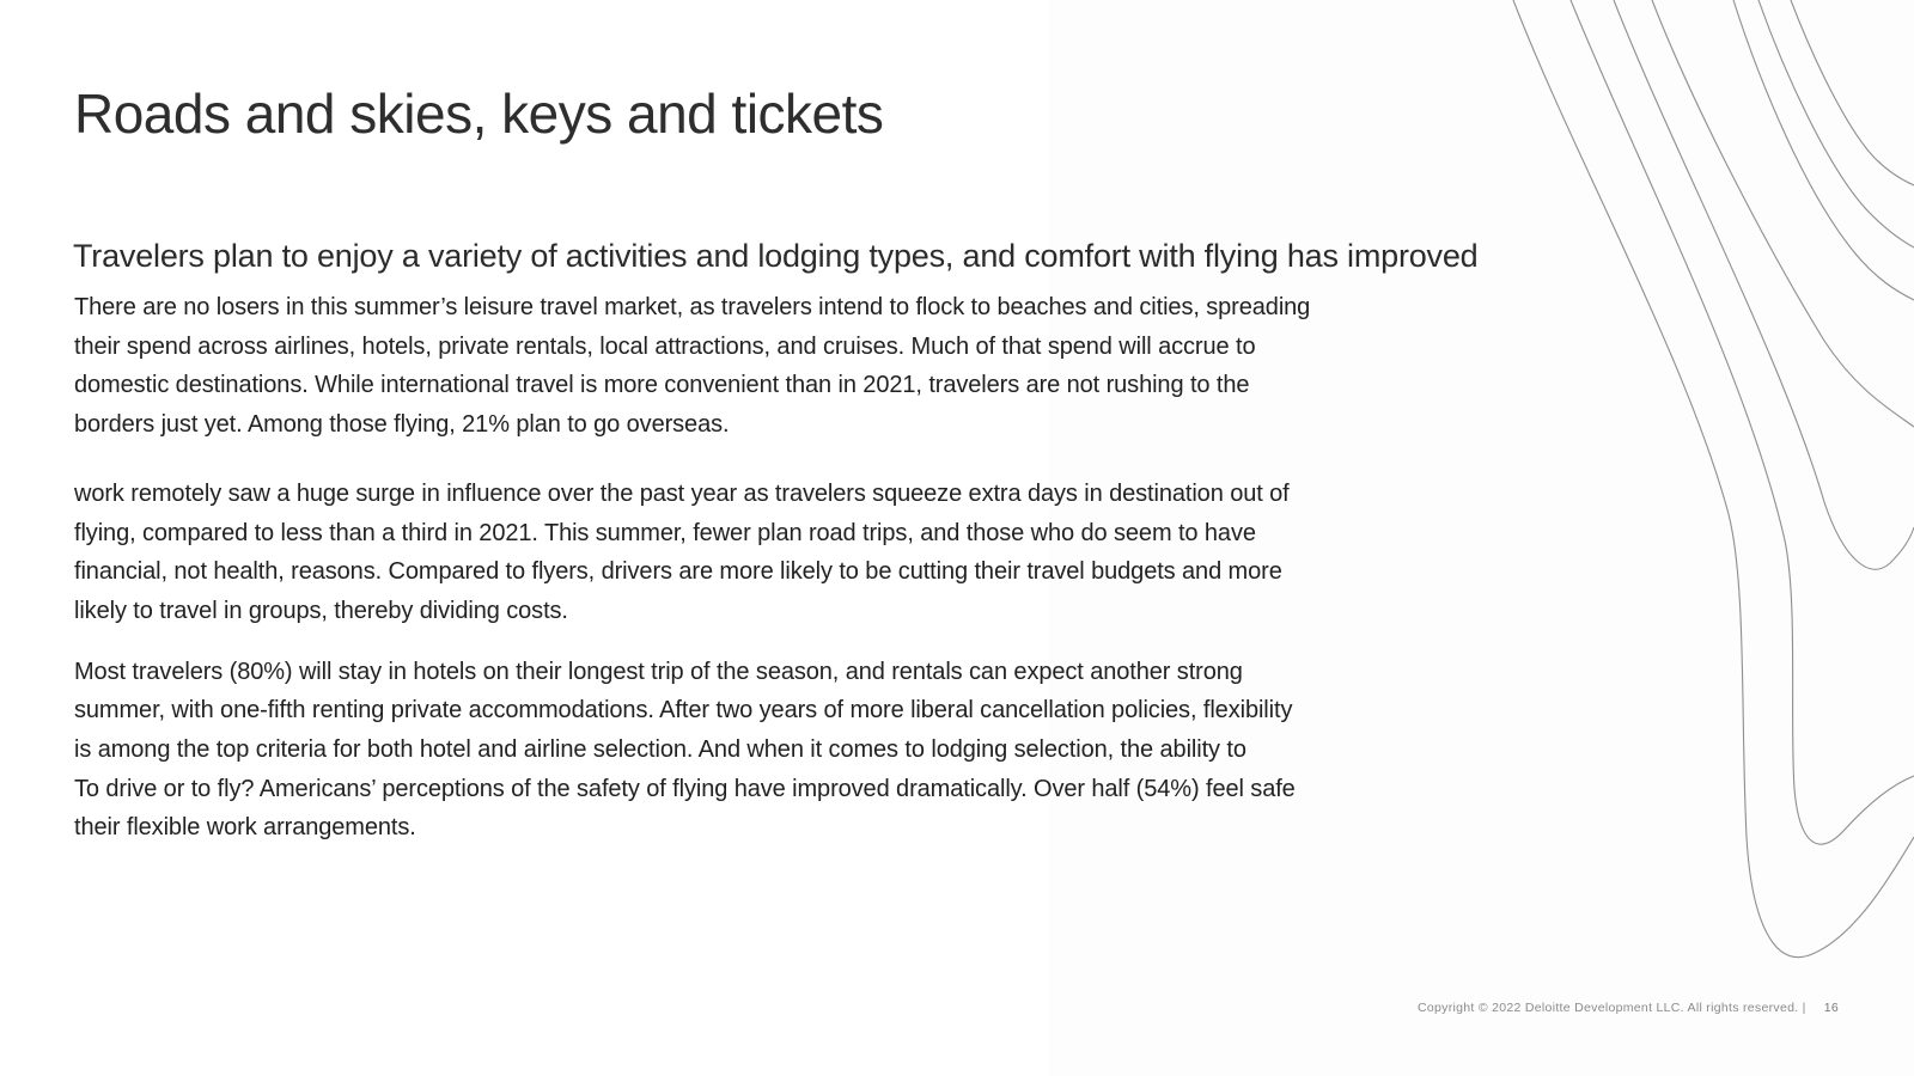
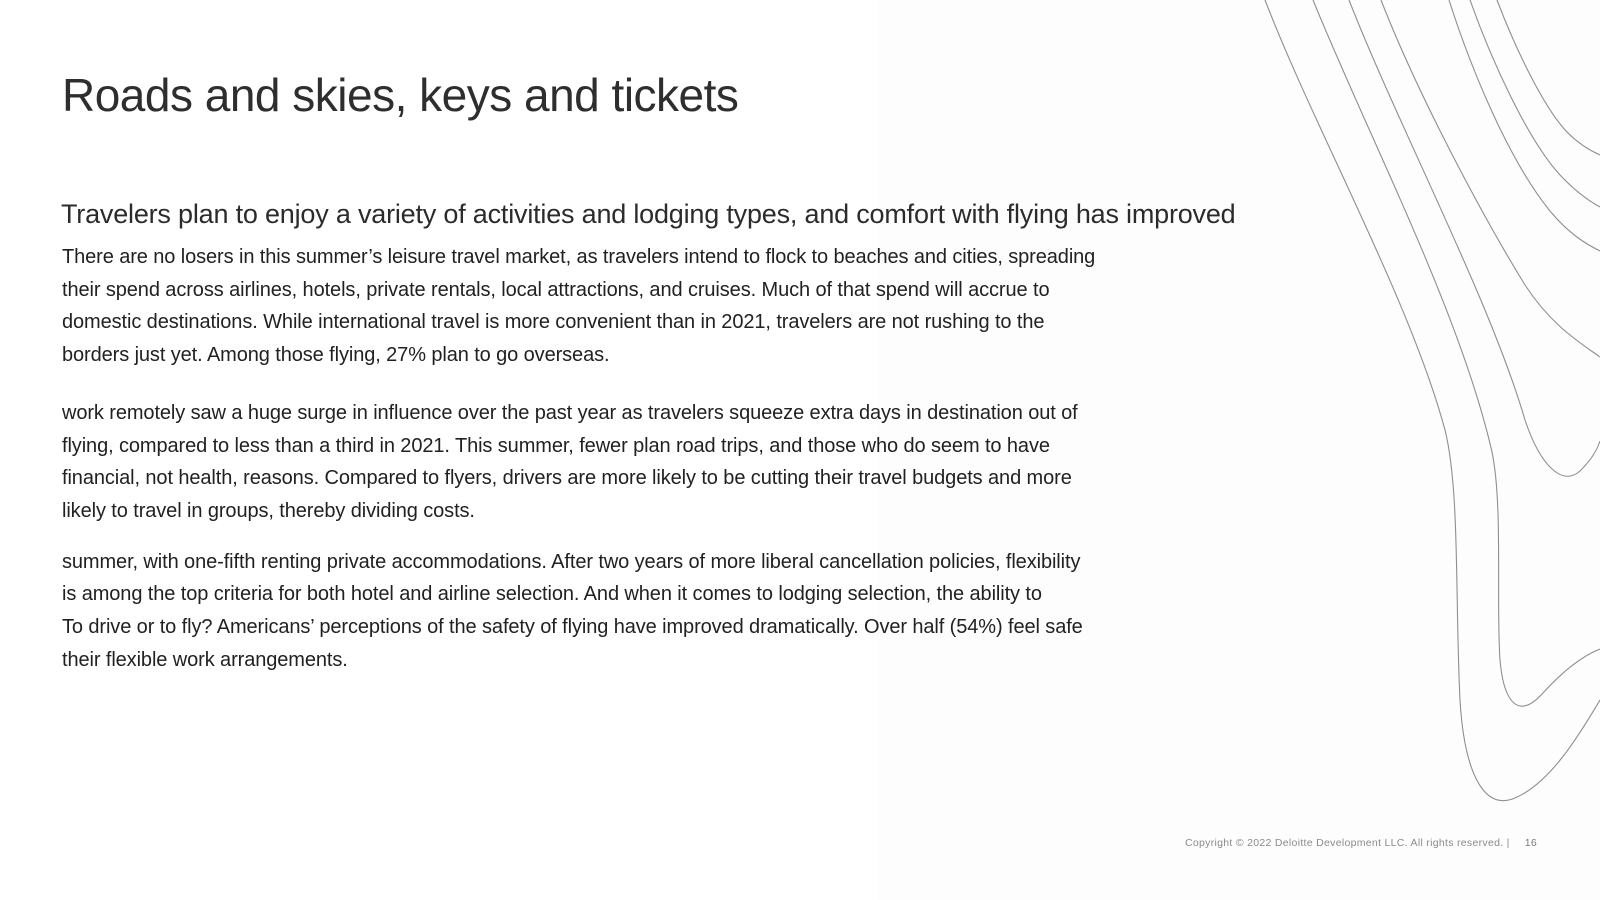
  Roads and skies, keys and tickets
  Travelers plan to enjoy a variety of activities and lodging types, and comfort with flying has improved
  There are no losers in this summer’s leisure travel market, as travelers intend to flock to beaches and cities, spreading
  their spend across airlines, hotels, private rentals, local attractions, and cruises. Much of that spend will accrue to
  domestic destinations. While international travel is more convenient than in 2021, travelers are not rushing to the
- borders just yet. Among those flying, 21% plan to go overseas.
+ borders just yet. Among those flying, 27% plan to go overseas.
  work remotely saw a huge surge in influence over the past year as travelers squeeze extra days in destination out of
  flying, compared to less than a third in 2021. This summer, fewer plan road trips, and those who do seem to have
  financial, not health, reasons. Compared to flyers, drivers are more likely to be cutting their travel budgets and more
  likely to travel in groups, thereby dividing costs.
- Most travelers (80%) will stay in hotels on their longest trip of the season, and rentals can expect another strong
  summer, with one-fifth renting private accommodations. After two years of more liberal cancellation policies, flexibility
  is among the top criteria for both hotel and airline selection. And when it comes to lodging selection, the ability to
  To drive or to fly? Americans’ perceptions of the safety of flying have improved dramatically. Over half (54%) feel safe
  their flexible work arrangements.
  Copyright © 2022 Deloitte Development LLC. All rights reserved. |
  16
